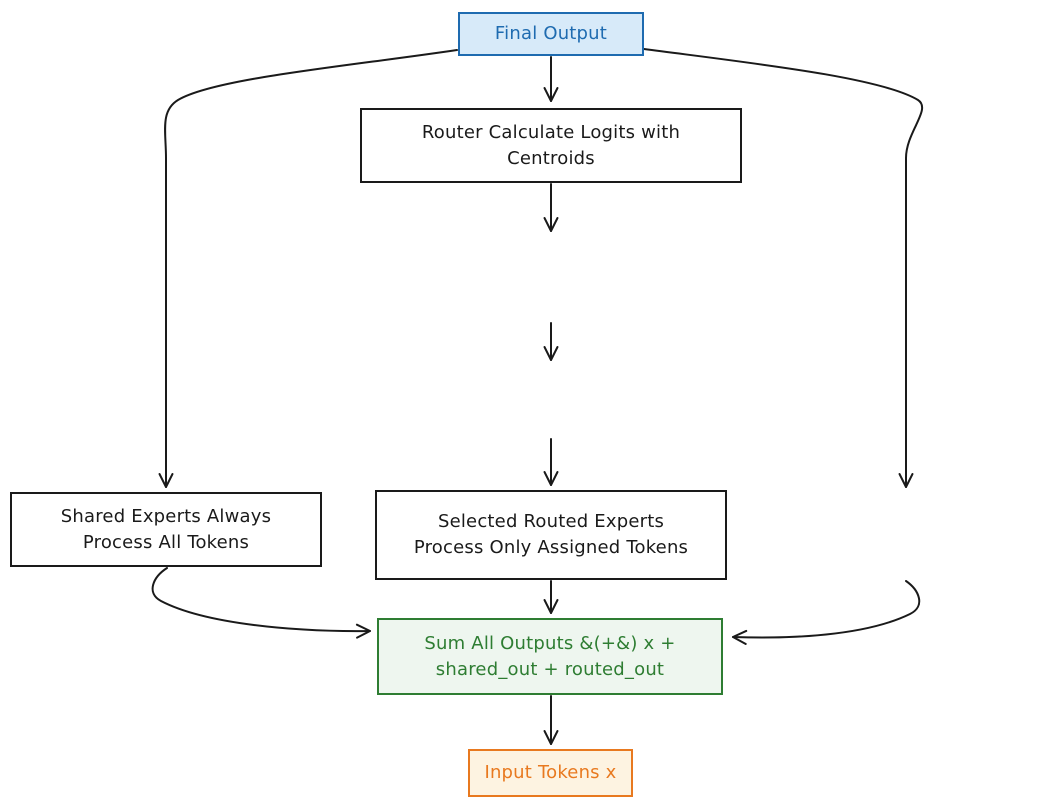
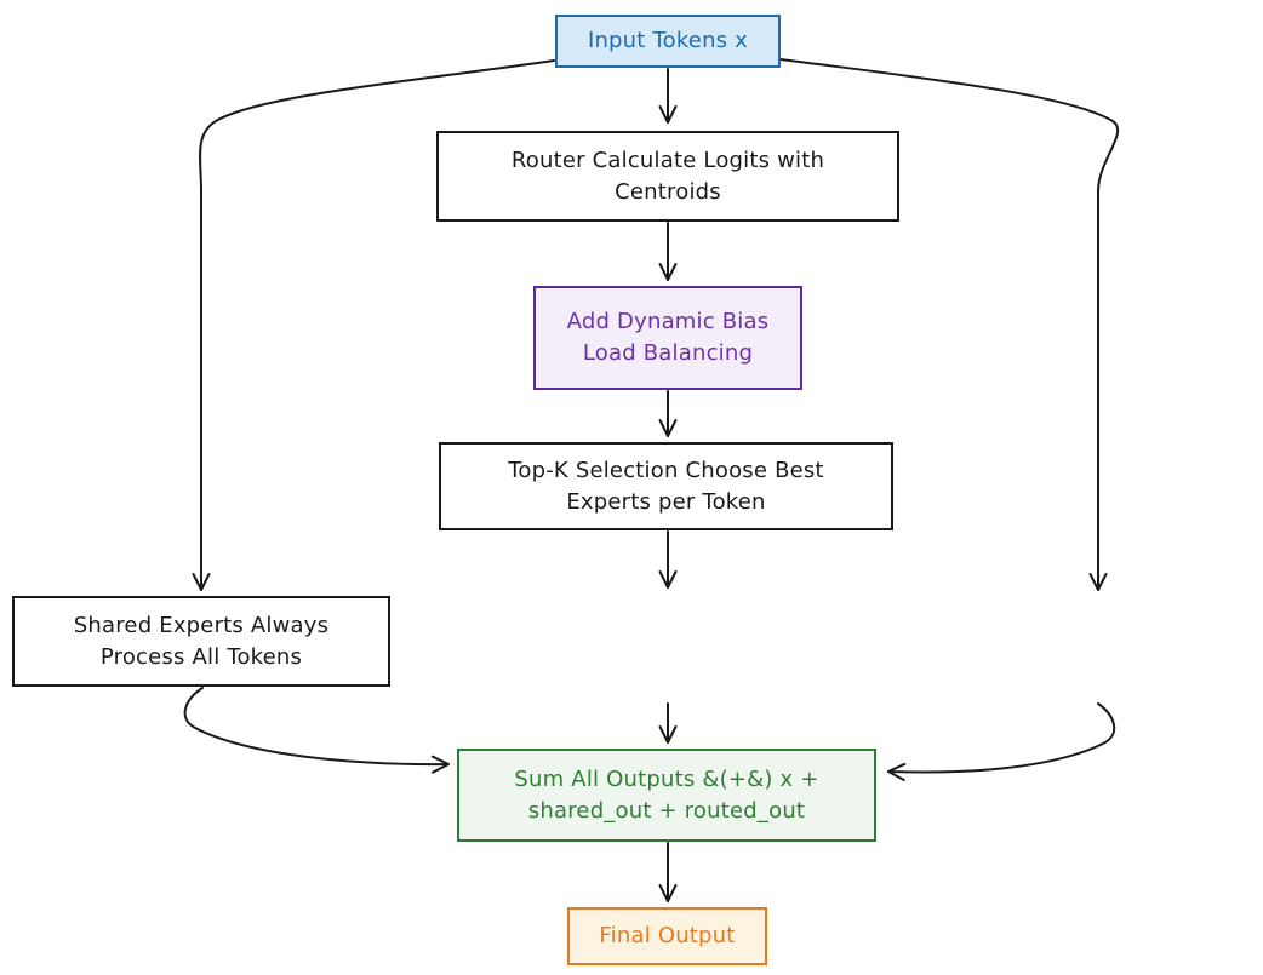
- Final Output
+ Input Tokens x
  Router Calculate Logits with
  Centroids
+ Add Dynamic Bias
+ Load Balancing
+ Top-K Selection Choose Best
+ Experts per Token
  Shared Experts Always
  Process All Tokens
- Selected Routed Experts
- Process Only Assigned Tokens
  Sum All Outputs &(+&) x +
  shared_out + routed_out
- Input Tokens x
+ Final Output
